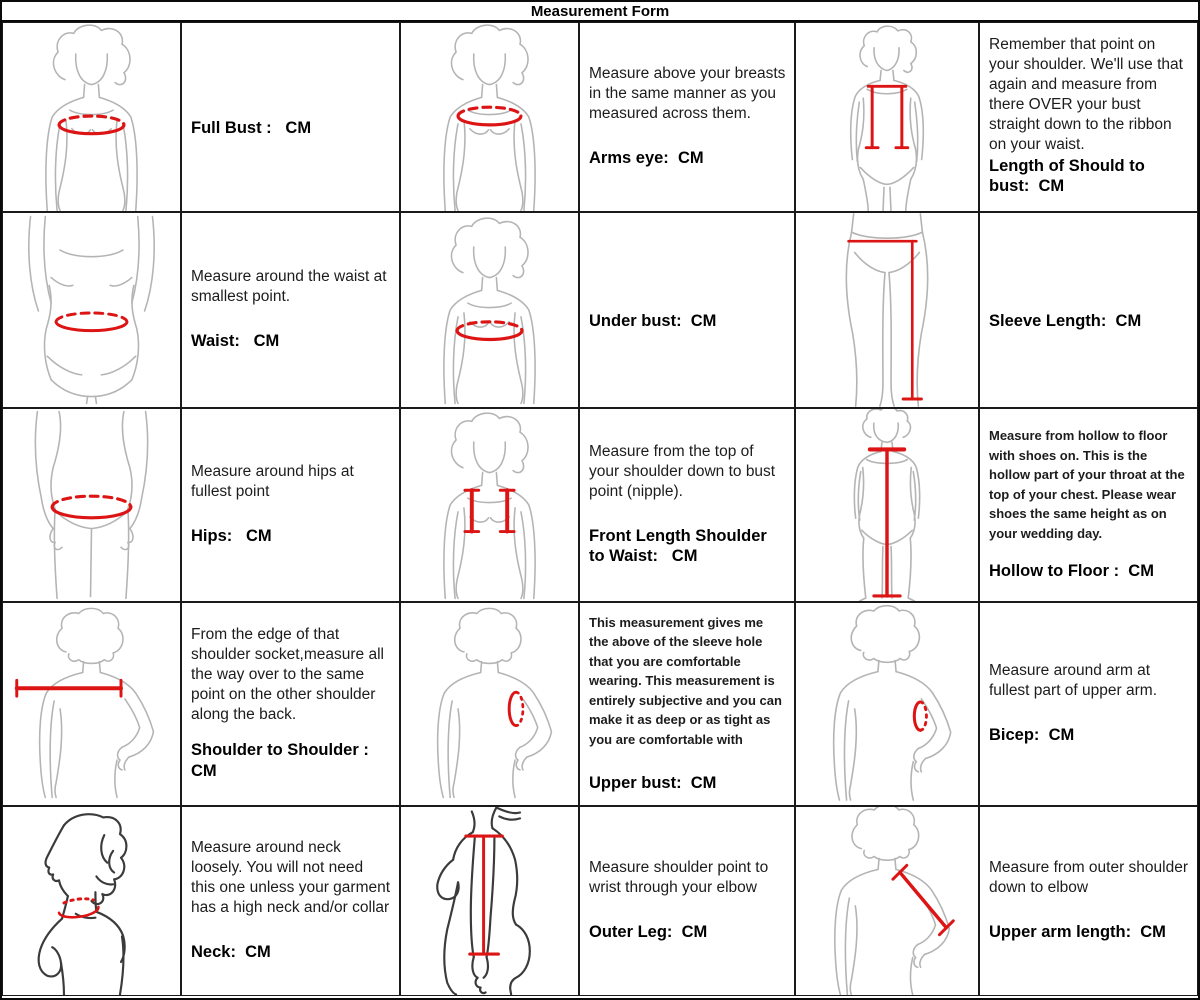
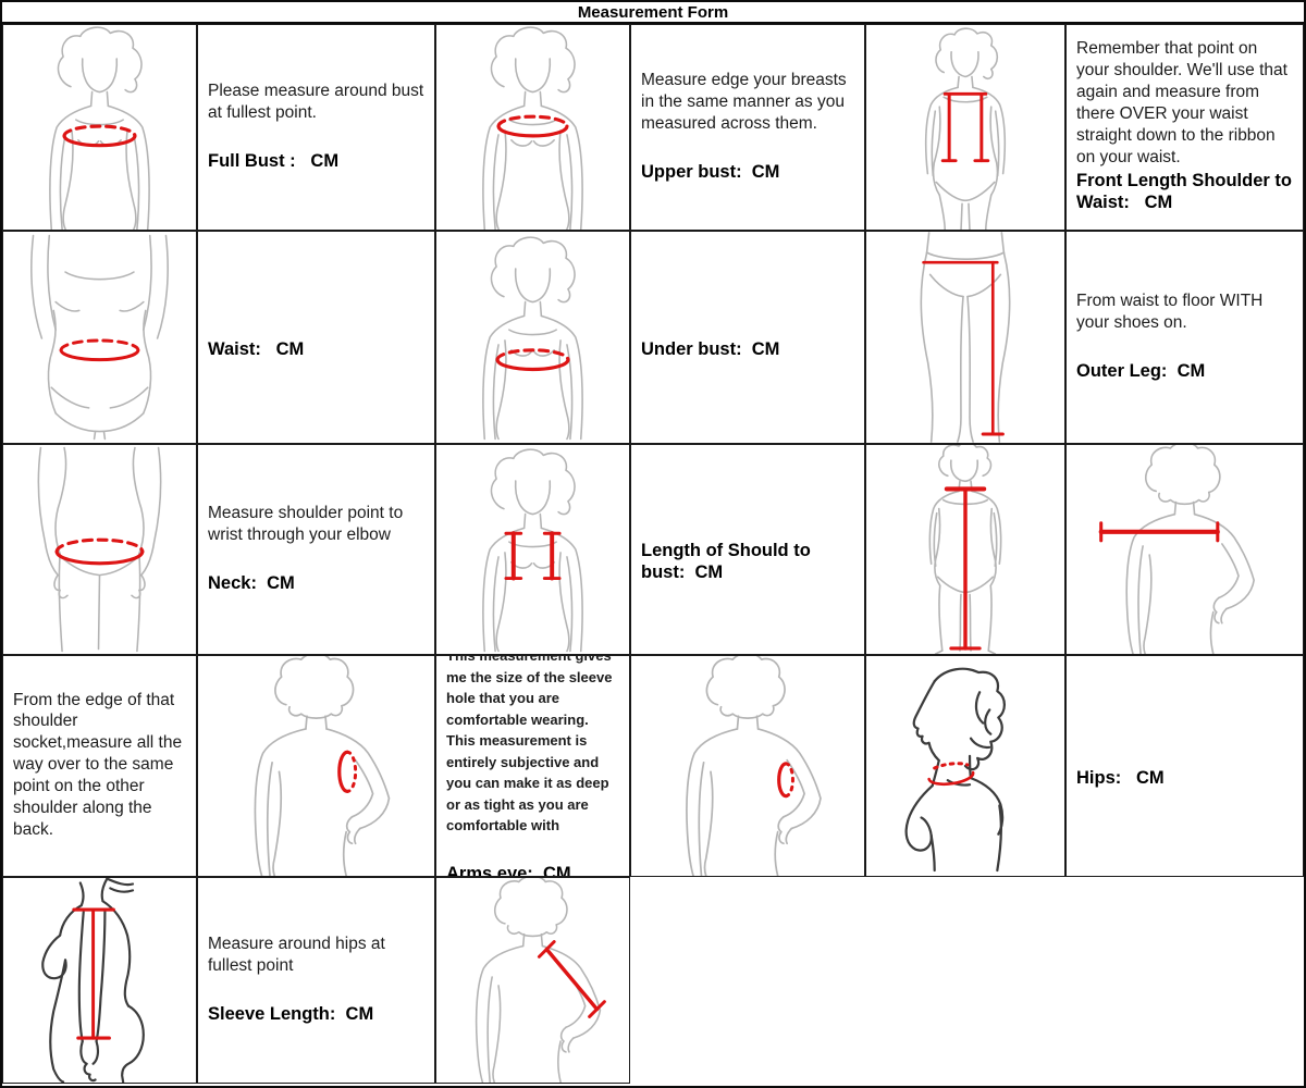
  Measurement Form
+ Please measure around bust at fullest point.
  Full Bust : CM
- Measure above your breasts in the same manner as you measured across them.
+ Measure edge your breasts in the same manner as you measured across them.
- Arms eye: CM
+ Upper bust: CM
- Remember that point on your shoulder. We'll use that again and measure from there OVER your bust straight down to the ribbon on your waist.
+ Remember that point on your shoulder. We'll use that again and measure from there OVER your waist straight down to the ribbon on your waist.
- Length of Should to bust: CM
+ Front Length Shoulder to Waist: CM
- Measure around the waist at smallest point.
  Waist: CM
  Under bust: CM
+ From waist to floor WITH your shoes on.
- Sleeve Length: CM
+ Outer Leg: CM
- Measure around hips at fullest point
+ Measure shoulder point to wrist through your elbow
- Hips: CM
+ Neck: CM
- Measure from the top of your shoulder down to bust point (nipple).
- Front Length Shoulder to Waist: CM
+ Length of Should to bust: CM
- Measure from hollow to floor with shoes on. This is the hollow part of your throat at the top of your chest. Please wear shoes the same height as on your wedding day.
- Hollow to Floor : CM
  From the edge of that shoulder socket,measure all the way over to the same point on the other shoulder along the back.
- Shoulder to Shoulder : CM
- This measurement gives me the above of the sleeve hole that you are comfortable wearing. This measurement is entirely subjective and you can make it as deep or as tight as you are comfortable with
+ This measurement gives me the size of the sleeve hole that you are comfortable wearing. This measurement is entirely subjective and you can make it as deep or as tight as you are comfortable with
- Upper bust: CM
+ Arms eye: CM
- Measure around arm at fullest part of upper arm.
- Bicep: CM
- Measure around neck loosely. You will not need this one unless your garment has a high neck and/or collar
- Neck: CM
+ Hips: CM
- Measure shoulder point to wrist through your elbow
+ Measure around hips at fullest point
- Outer Leg: CM
+ Sleeve Length: CM
- Measure from outer shoulder down to elbow
- Upper arm length: CM
